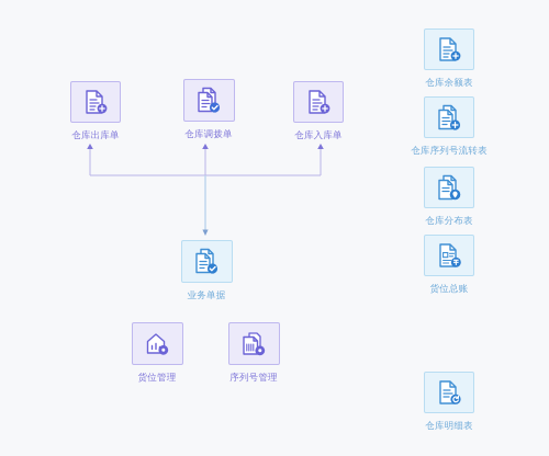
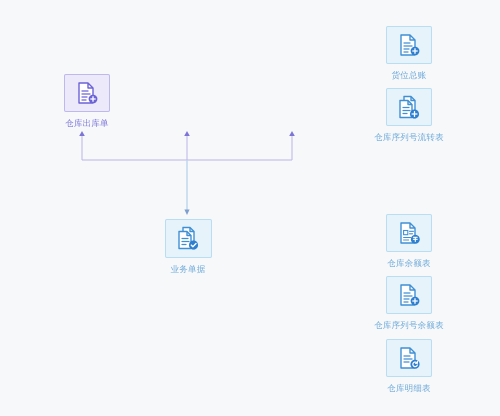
  仓库出库单
- 仓库调拨单
- 仓库入库单
  业务单据
- 货位管理
- 序列号管理
- 仓库余额表
+ 货位总账
  仓库序列号流转表
- 仓库分布表
- 货位总账
+ 仓库余额表
+ 仓库序列号余额表
  仓库明细表
